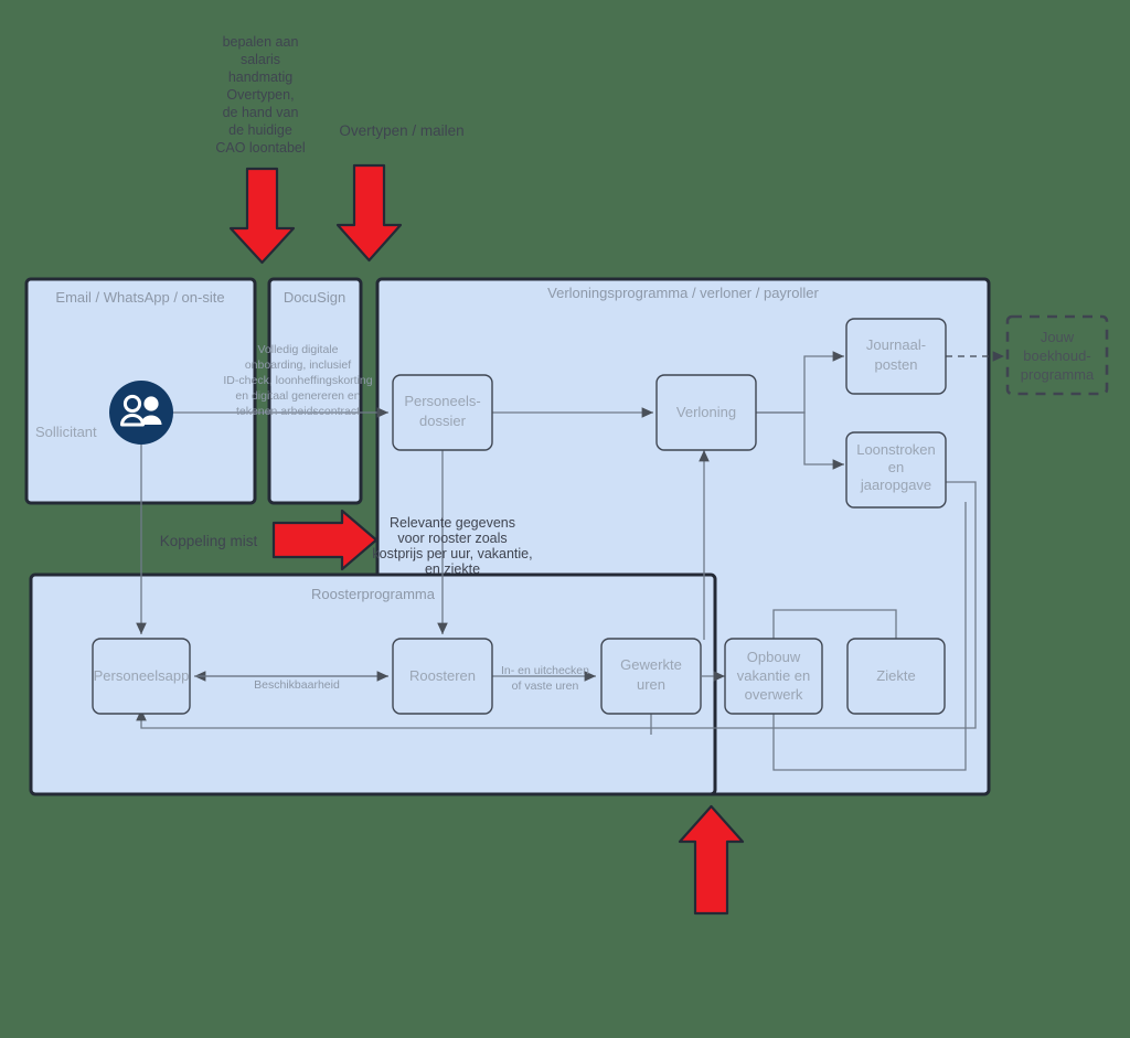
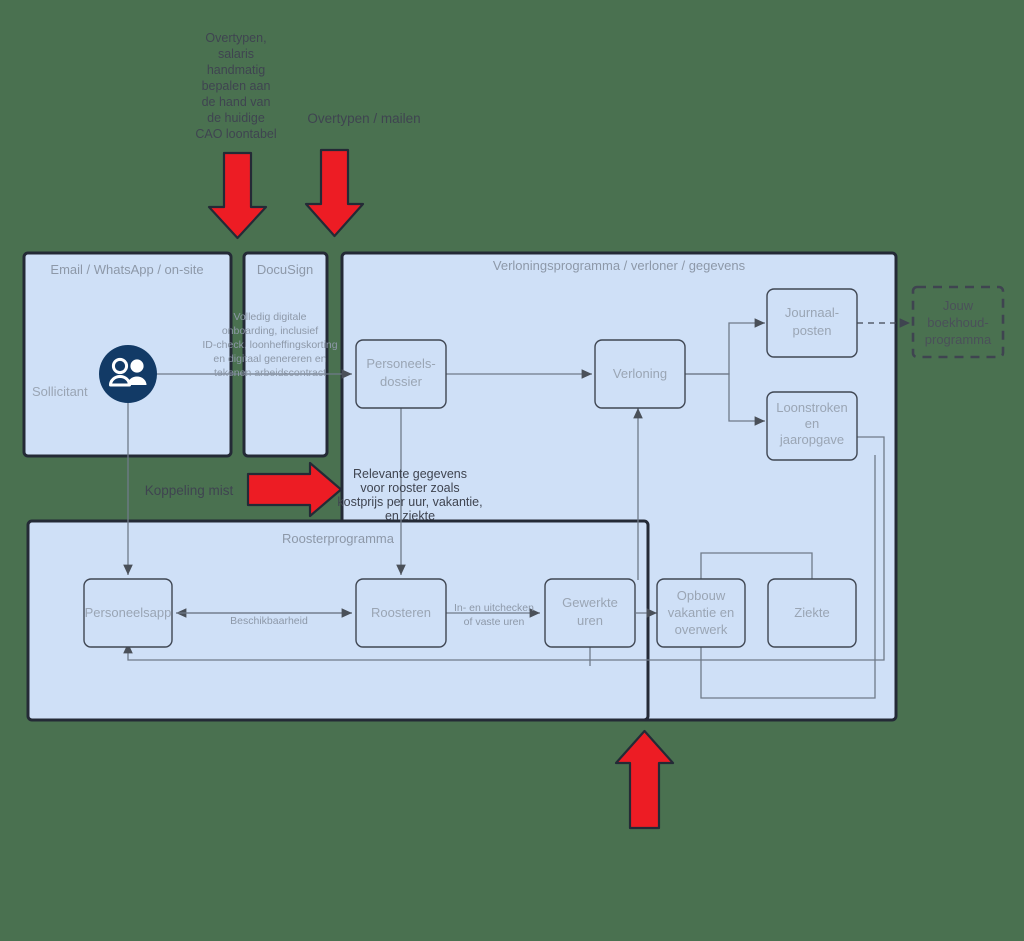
- bepalen aan
+ Overtypen,
  salaris
  handmatig
- Overtypen,
+ bepalen aan
  de hand van
  de huidige
  CAO loontabel
  Overtypen / mailen
  Email / WhatsApp / on-site
  DocuSign
- Verloningsprogramma / verloner / payroller
+ Verloningsprogramma / verloner / gegevens
  Roosterprogramma
  Personeels-
  dossier
  Verloning
  Journaal-
  posten
  Loonstroken
  en
  jaaropgave
  Jouw
  boekhoud-
  programma
  Personeelsapp
  Roosteren
  Gewerkte
  uren
  Opbouw
  vakantie en
  overwerk
  Ziekte
  Sollicitant
  Volledig digitale
  onboarding, inclusief
  ID-check, loonheffingskorting
  en digitaal genereren en
  tekenen arbeidscontract
  Beschikbaarheid
  In- en uitchecken
  of vaste uren
  Koppeling mist
  Relevante gegevens
  voor rooster zoals
  kostprijs per uur, vakantie,
  en ziekte
